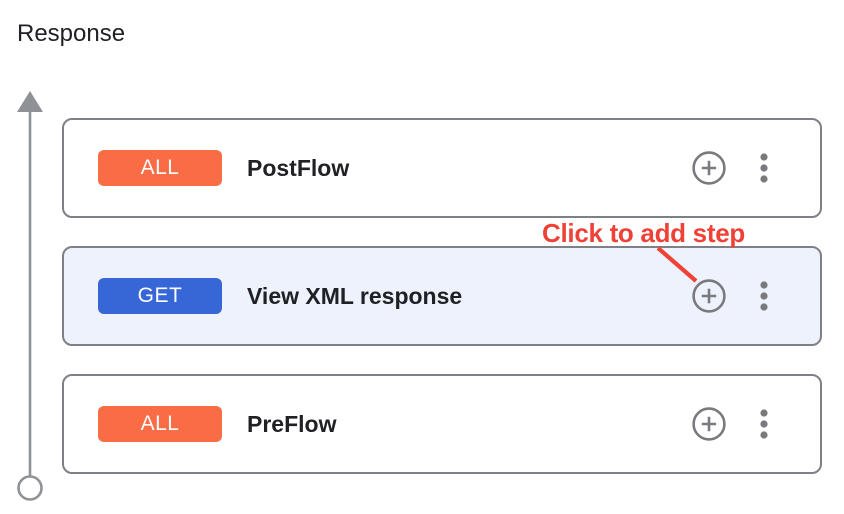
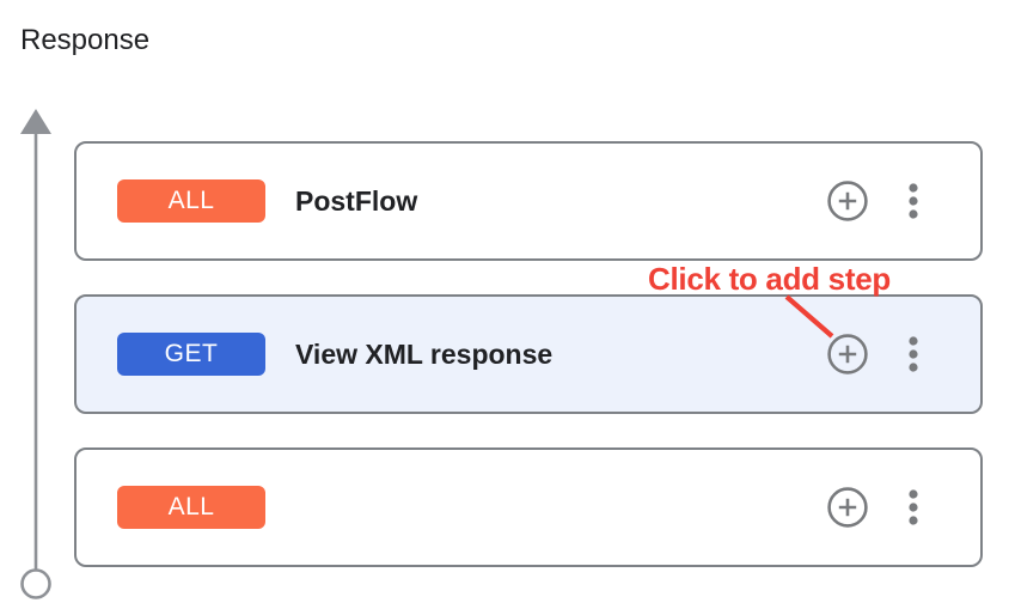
  Response
  ALL
  PostFlow
  GET
  View XML response
  ALL
- PreFlow
  Click to add step
